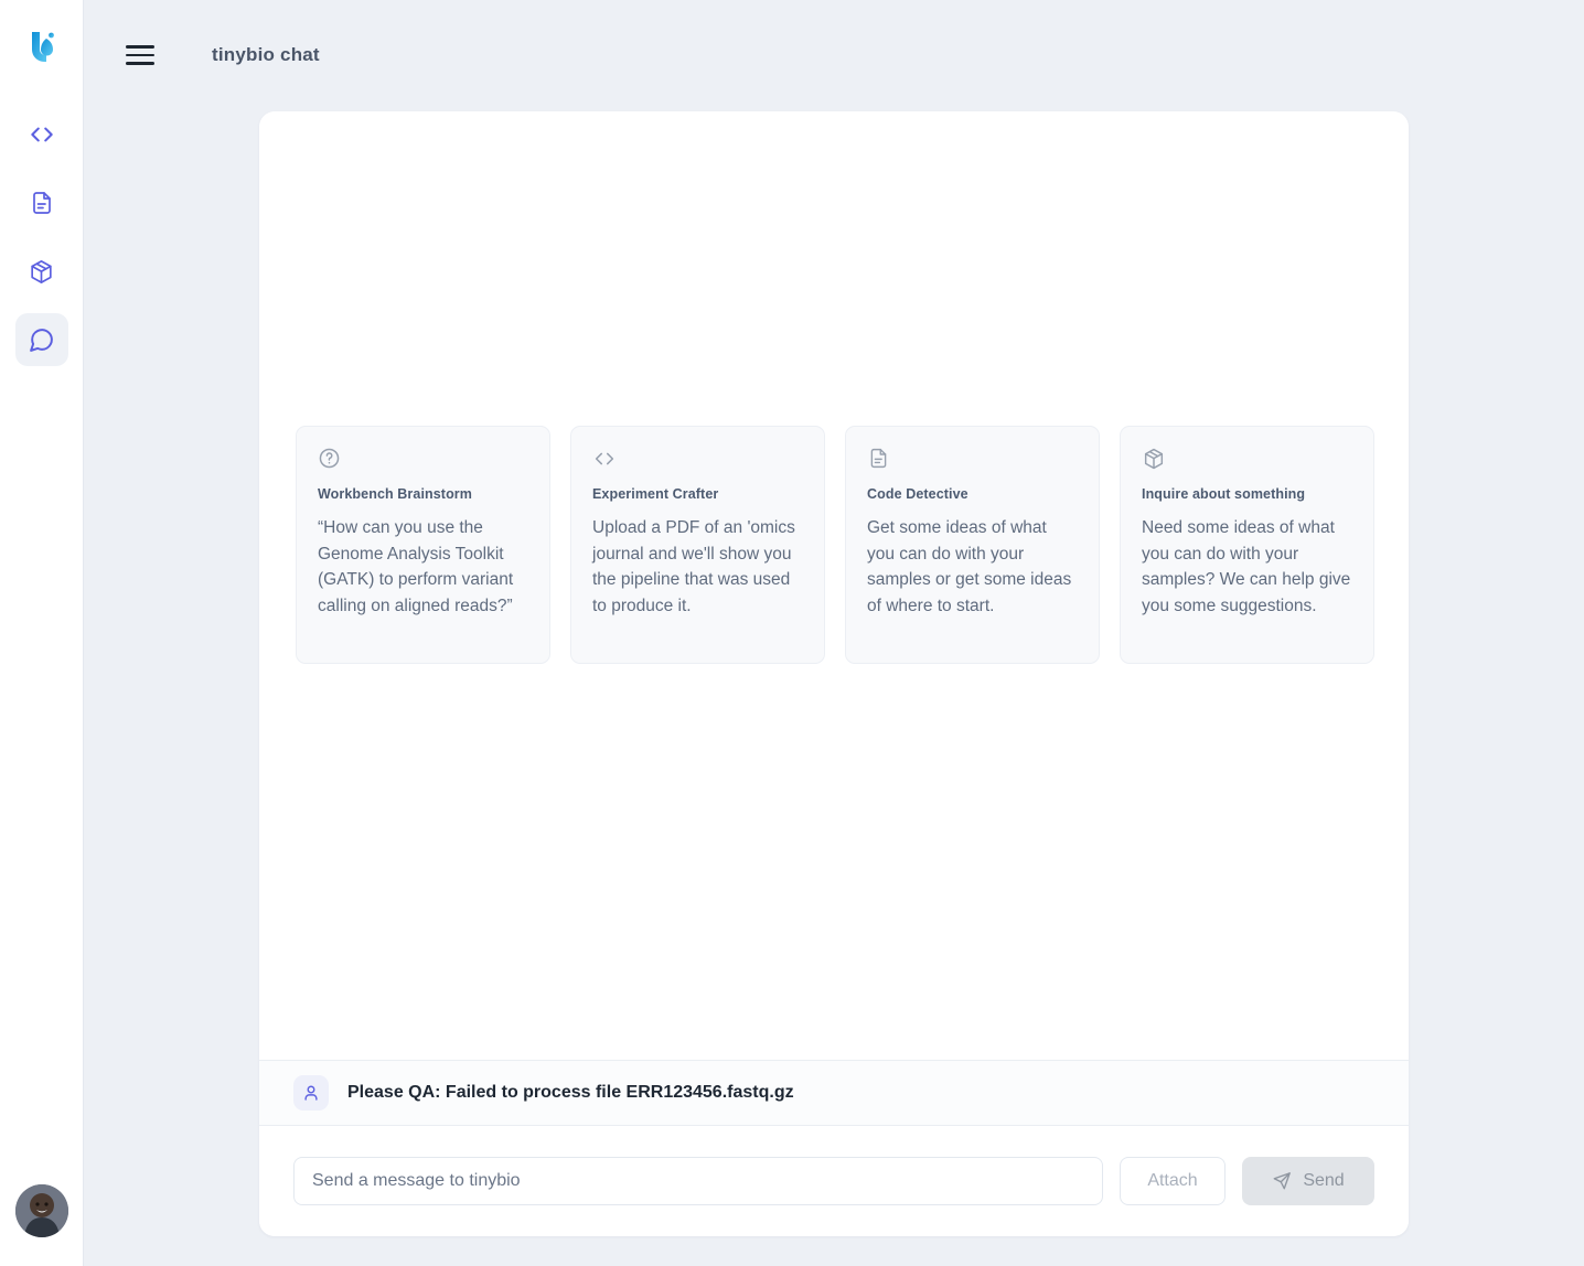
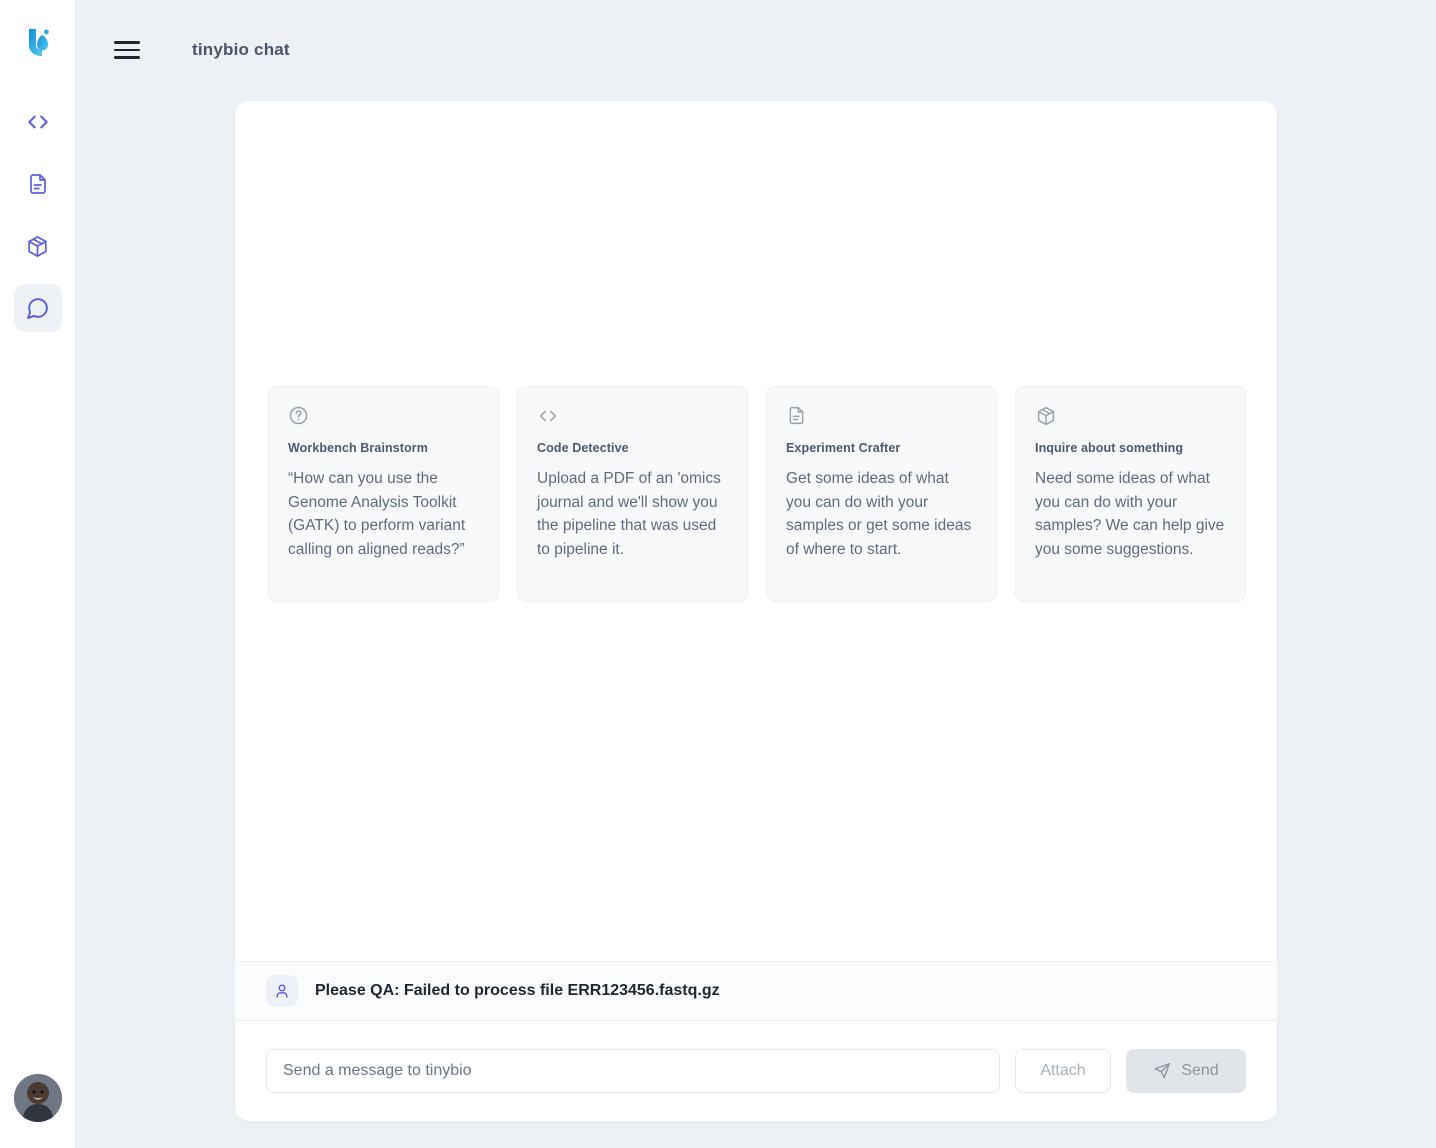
  tinybio chat
  Workbench Brainstorm
  “How can you use the Genome Analysis Toolkit (GATK) to perform variant calling on aligned reads?”
- Experiment Crafter
+ Code Detective
- Upload a PDF of an 'omics journal and we'll show you the pipeline that was used to produce it.
+ Upload a PDF of an 'omics journal and we'll show you the pipeline that was used to pipeline it.
- Code Detective
+ Experiment Crafter
  Get some ideas of what you can do with your samples or get some ideas of where to start.
  Inquire about something
  Need some ideas of what you can do with your samples? We can help give you some suggestions.
  Please QA: Failed to process file ERR123456.fastq.gz
  Send a message to tinybio
  Attach
  Send
